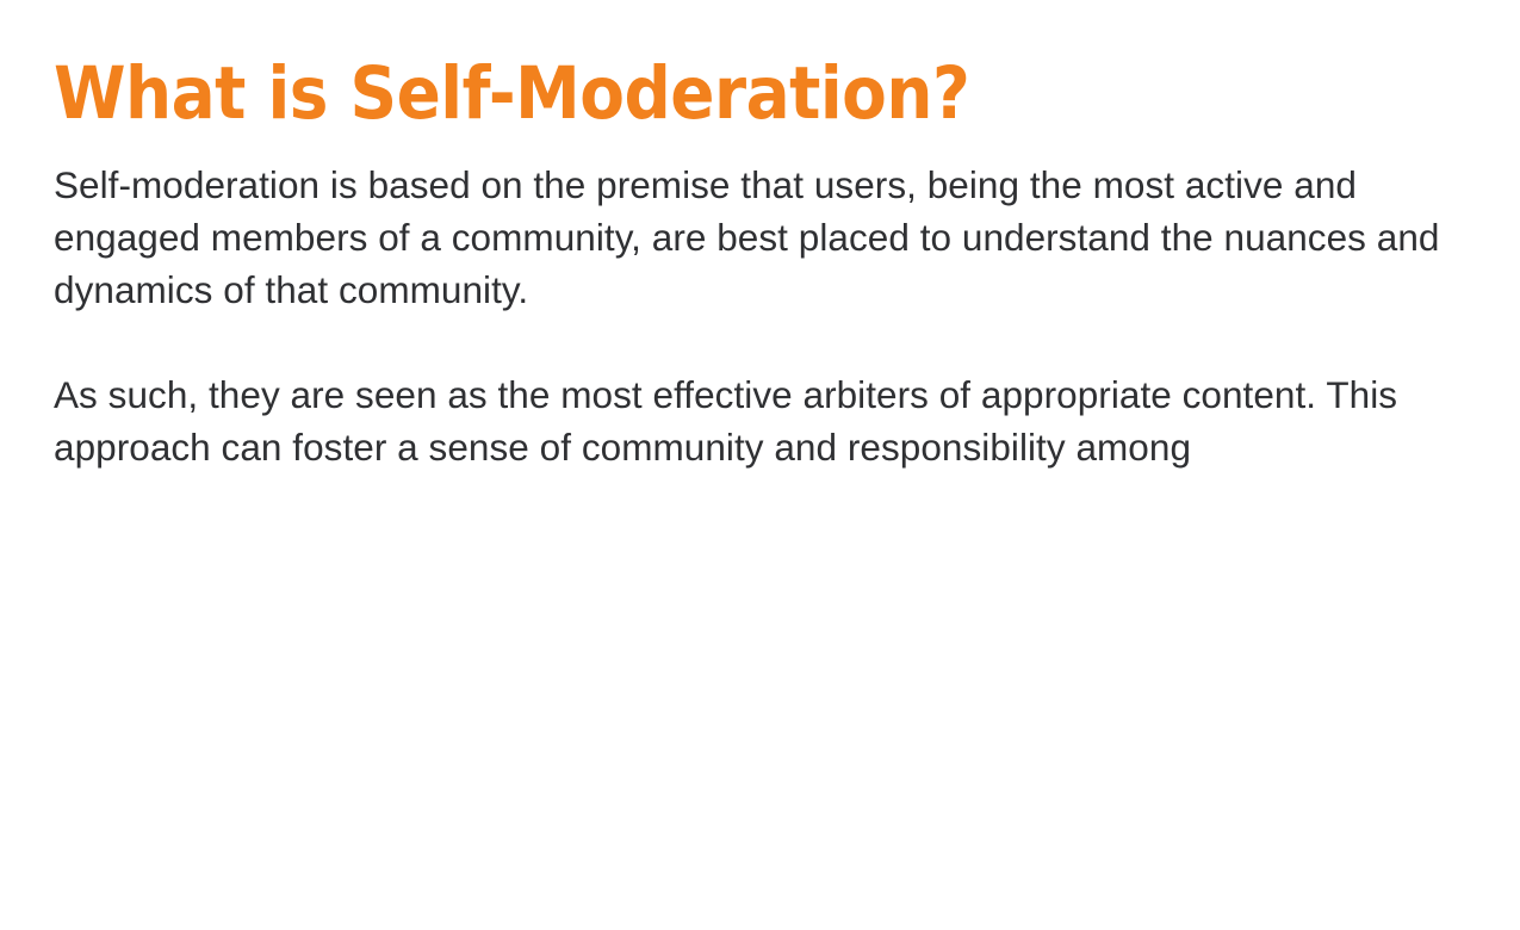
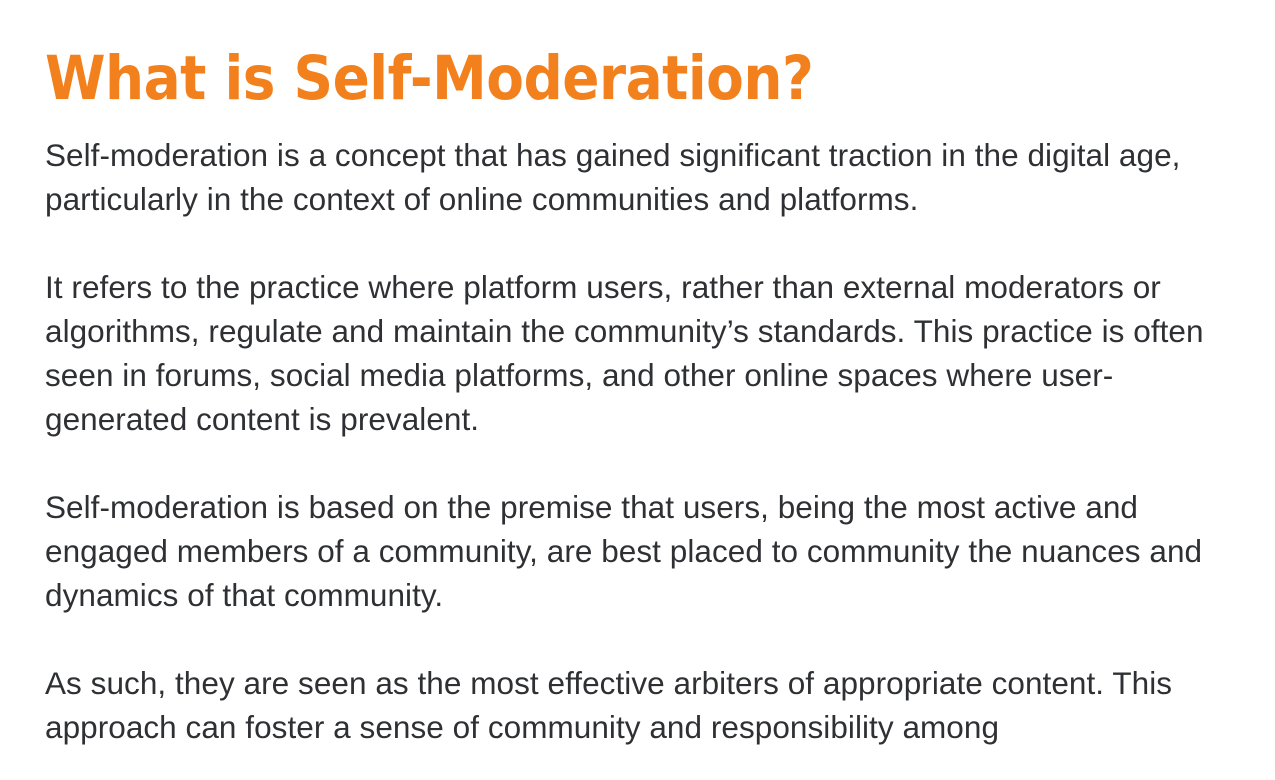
  What is Self-Moderation?
+ Self-moderation is a concept that has gained significant traction in the digital age, particularly in the context of online communities and platforms.
+ It refers to the practice where platform users, rather than external moderators or algorithms, regulate and maintain the community’s standards. This practice is often seen in forums, social media platforms, and other online spaces where user-generated content is prevalent.
- Self-moderation is based on the premise that users, being the most active and engaged members of a community, are best placed to understand the nuances and dynamics of that community.
+ Self-moderation is based on the premise that users, being the most active and engaged members of a community, are best placed to community the nuances and dynamics of that community.
  As such, they are seen as the most effective arbiters of appropriate content. This approach can foster a sense of community and responsibility among
